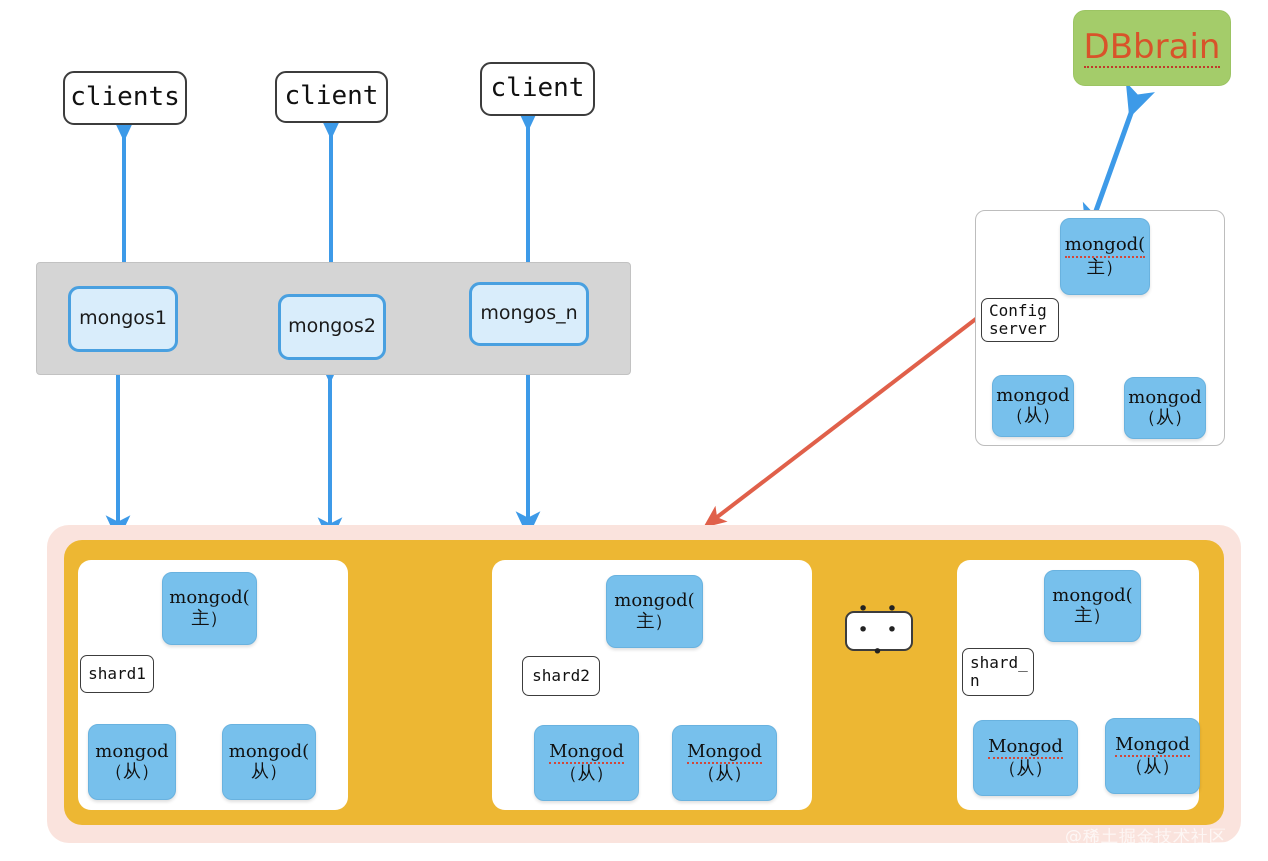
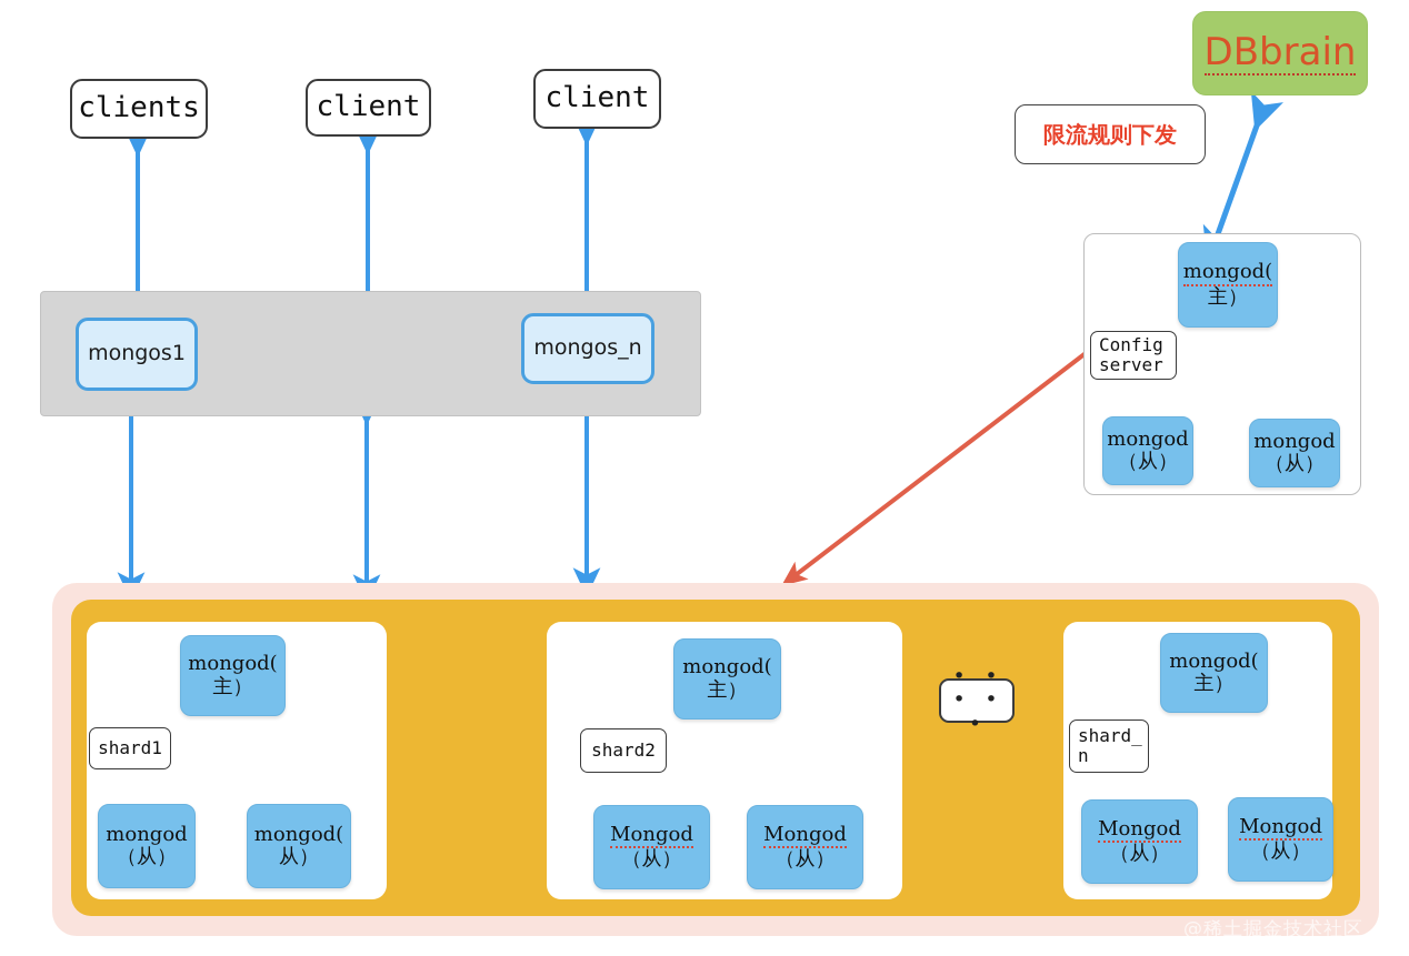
  clients
  client
  client
  mongos1
- mongos2
  mongos_n
  DBbrain
+ 限流规则下发
  mongod(
  主）
  Config
  server
  mongod
  （从）
  mongod
  （从）
  mongod(
  主）
  shard1
  mongod
  （从）
  mongod(
  从）
  mongod(
  主）
  shard2
  Mongod
  （从）
  Mongod
  （从）
  • • • • •
  mongod(
  主）
  shard_
  n
  Mongod
  （从）
  Mongod
  （从）
  @稀土掘金技术社区
